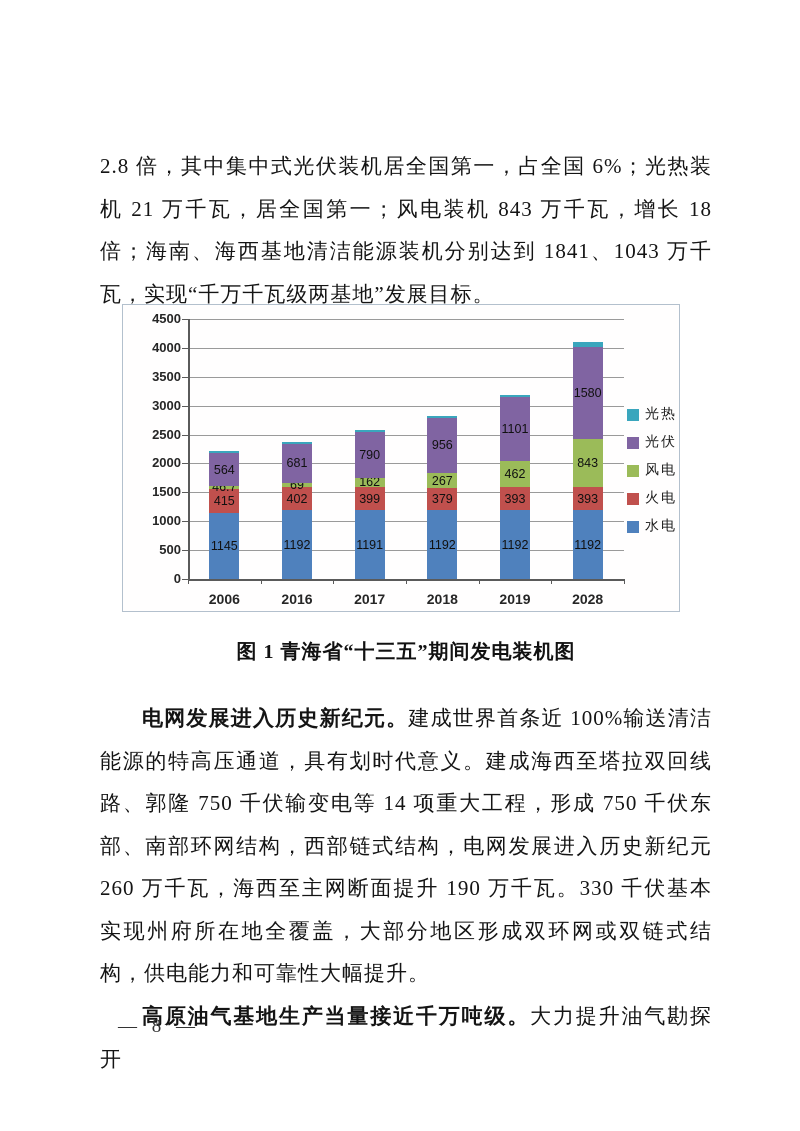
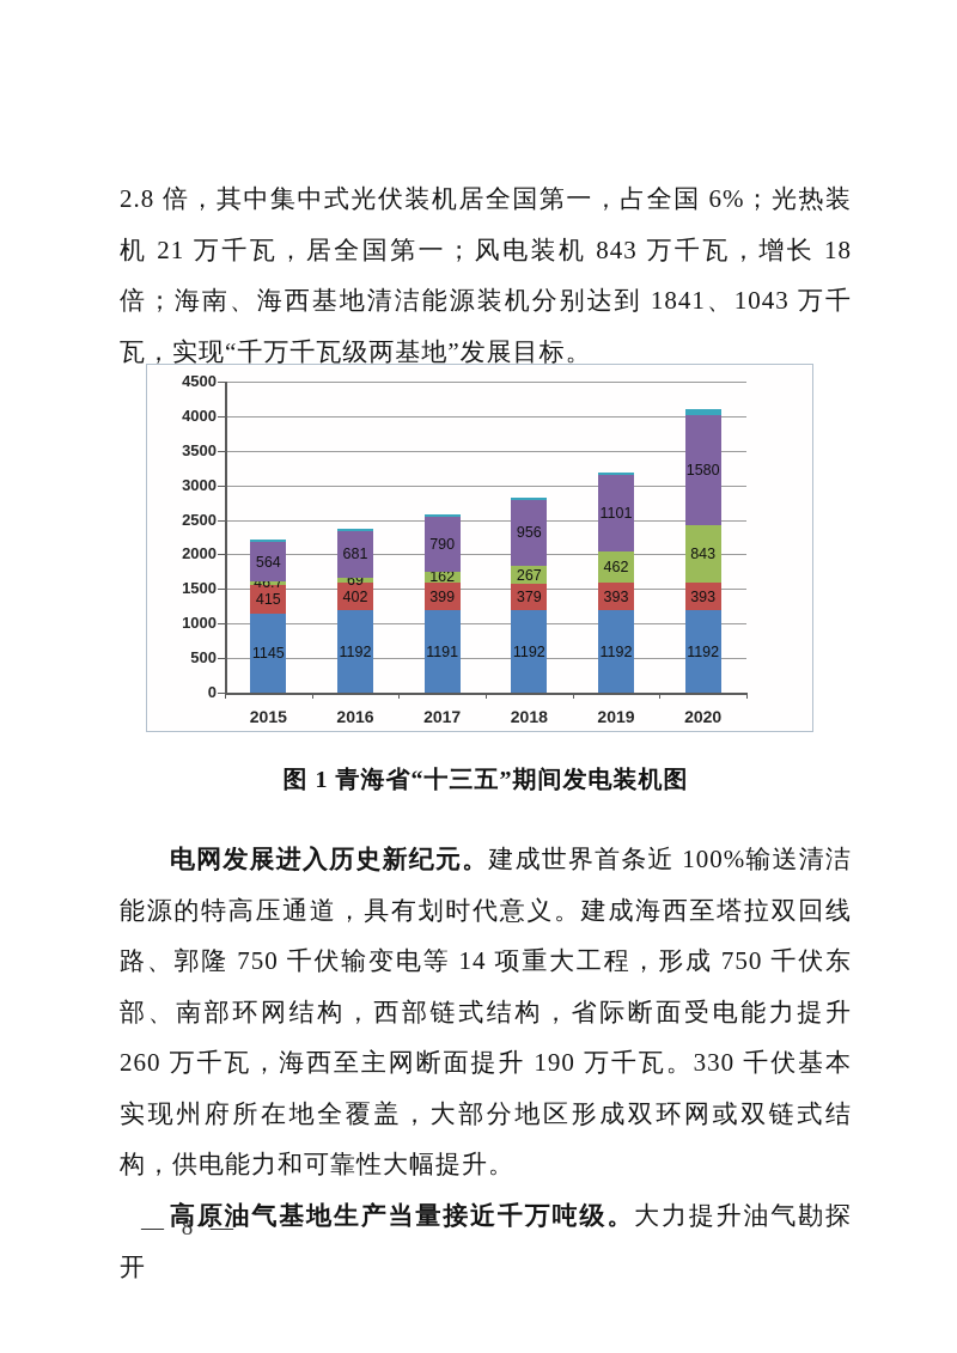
  2.8 倍，其中集中式光伏装机居全国第一，占全国 6%；光热装机 21 万千瓦，居全国第一；风电装机 843 万千瓦，增长 18 倍；海南、海西基地清洁能源装机分别达到 1841、1043 万千瓦，实现“千万千瓦级两基地”发展目标。
  0
  500
  1000
  1500
  2000
  2500
  3000
  3500
  4000
  4500
  1145
  415
  46.7
  564
- 2006
+ 2015
  1192
  402
  69
  681
  2016
  1191
  399
  162
  790
  2017
  1192
  379
  267
  956
  2018
  1192
  393
  462
  1101
  2019
  1192
  393
  843
  1580
- 2028
+ 2020
- 光热
- 光伏
- 风电
- 火电
- 水电
  图 1 青海省“十三五”期间发电装机图
- 电网发展进入历史新纪元。建成世界首条近 100%输送清洁能源的特高压通道，具有划时代意义。建成海西至塔拉双回线路、郭隆 750 千伏输变电等 14 项重大工程，形成 750 千伏东部、南部环网结构，西部链式结构，电网发展进入历史新纪元 260 万千瓦，海西至主网断面提升 190 万千瓦。330 千伏基本实现州府所在地全覆盖，大部分地区形成双环网或双链式结构，供电能力和可靠性大幅提升。
+ 电网发展进入历史新纪元。建成世界首条近 100%输送清洁能源的特高压通道，具有划时代意义。建成海西至塔拉双回线路、郭隆 750 千伏输变电等 14 项重大工程，形成 750 千伏东部、南部环网结构，西部链式结构，省际断面受电能力提升 260 万千瓦，海西至主网断面提升 190 万千瓦。330 千伏基本实现州府所在地全覆盖，大部分地区形成双环网或双链式结构，供电能力和可靠性大幅提升。
  高原油气基地生产当量接近千万吨级。大力提升油气勘探开
  — 8 —
